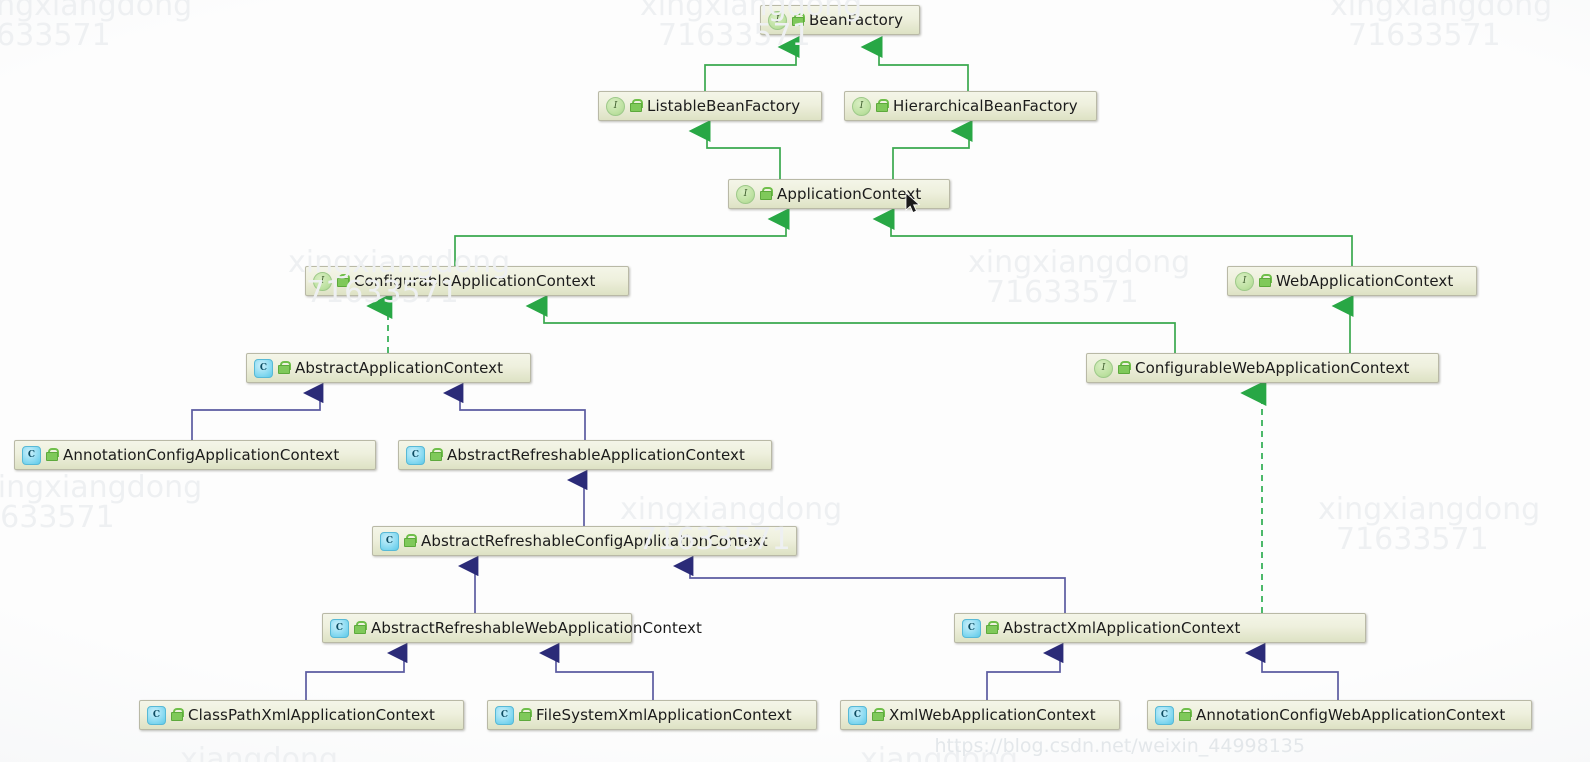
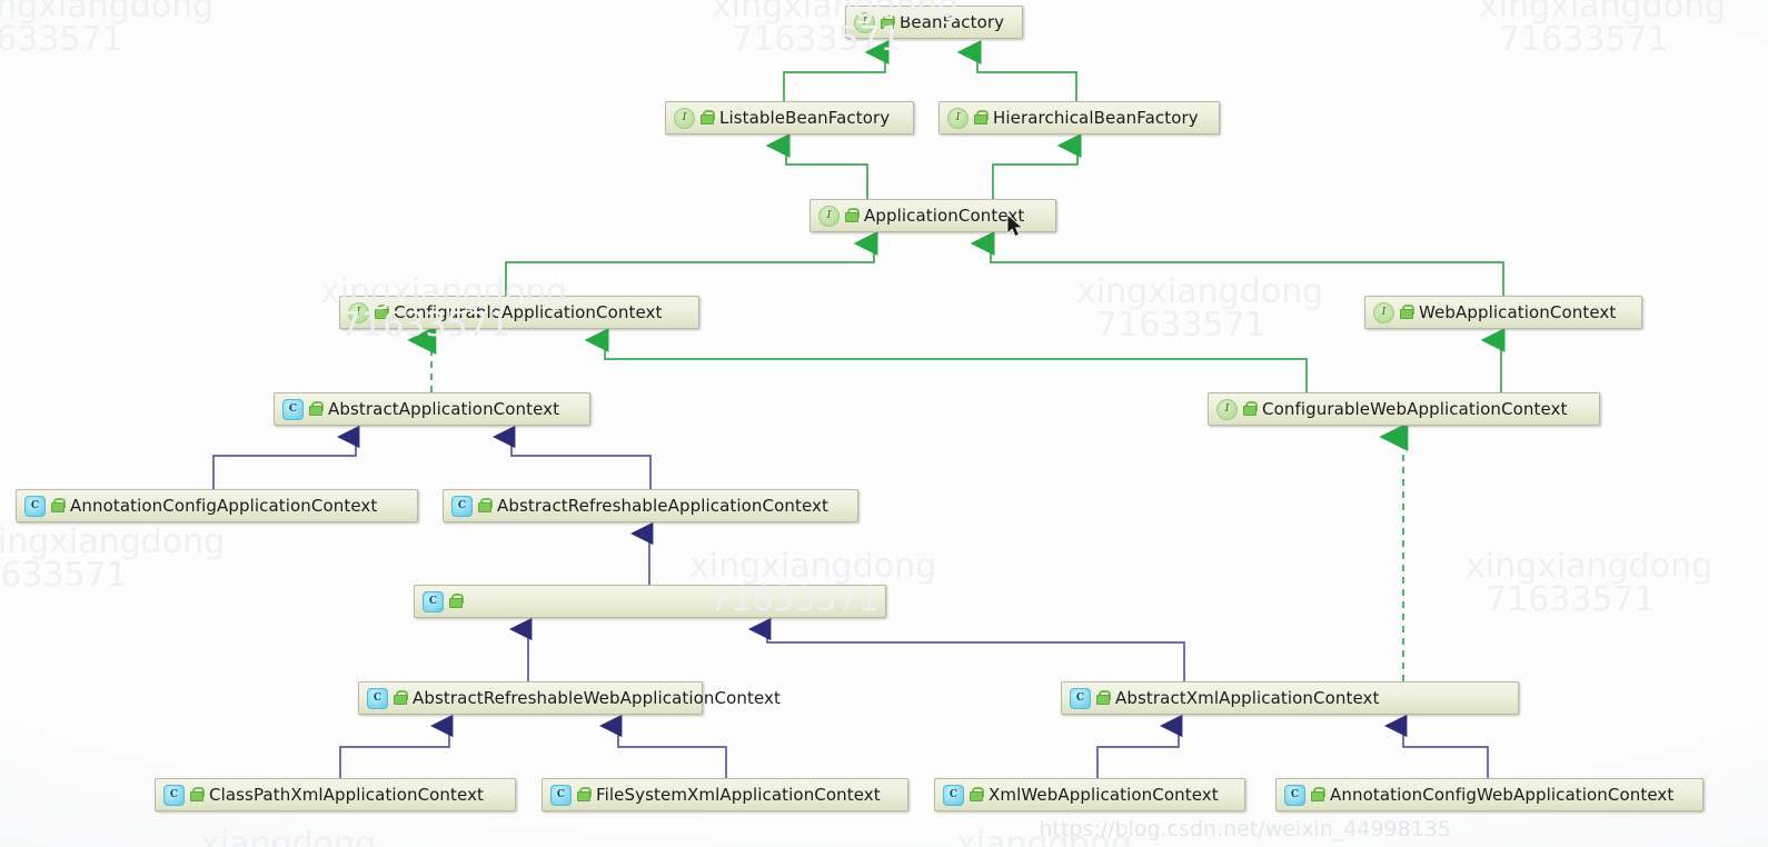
  xingxiangdong
  71633571
  xingxiangdong
  71633571
  ingxiangdong
  xingxiangdong
  71633571
  xiangdong
  https://blog.csdn.net/weixin_44998135
  I
  BeanFactory
  I
  ListableBeanFactory
  I
  HierarchicalBeanFactory
  I
  ApplicationContext
  I
  ConfigurableApplicationContext
  I
  WebApplicationContext
  C
  AbstractApplicationContext
  I
  ConfigurableWebApplicationContext
  C
  AnnotationConfigApplicationContext
  C
  AbstractRefreshableApplicationContext
  C
- AbstractRefreshableConfigApplicationContext
  C
  AbstractRefreshableWebApplicationContext
  C
  AbstractXmlApplicationContext
  C
  ClassPathXmlApplicationContext
  C
  FileSystemXmlApplicationContext
  C
  XmlWebApplicationContext
  C
  AnnotationConfigWebApplicationContext
